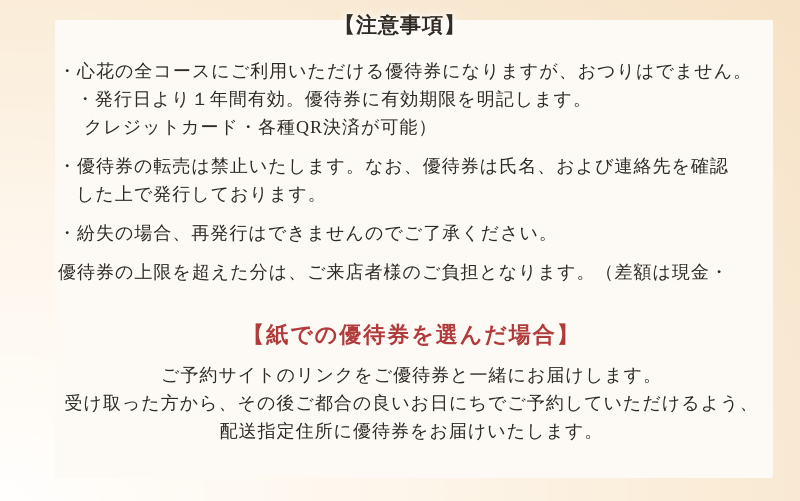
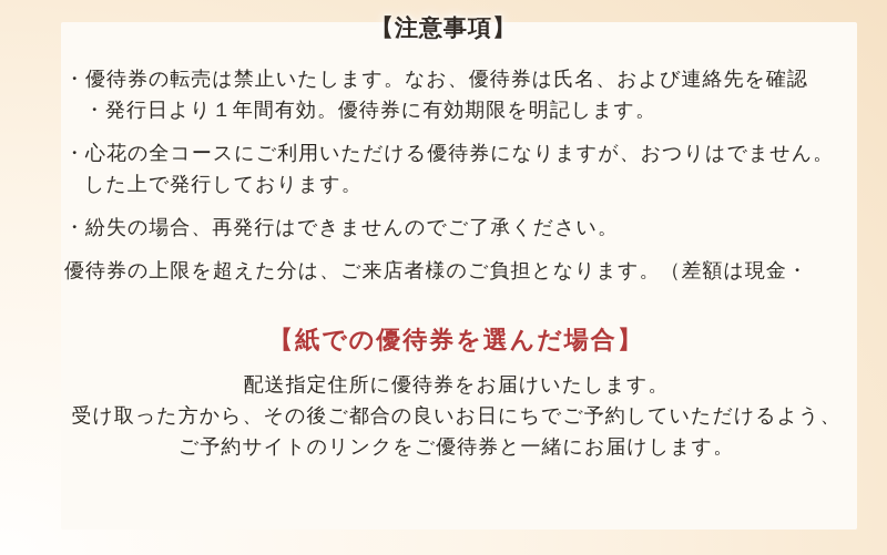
  【注意事項】
- ・心花の全コースにご利用いただける優待券になりますが、おつりはでません。
+ ・優待券の転売は禁止いたします。なお、優待券は氏名、および連絡先を確認
  ・発行日より１年間有効。優待券に有効期限を明記します。
- クレジットカード・各種QR決済が可能）
- ・優待券の転売は禁止いたします。なお、優待券は氏名、および連絡先を確認
+ ・心花の全コースにご利用いただける優待券になりますが、おつりはでません。
  した上で発行しております。
  ・紛失の場合、再発行はできませんのでご了承ください。
  優待券の上限を超えた分は、ご来店者様のご負担となります。（差額は現金・
  【紙での優待券を選んだ場合】
- ご予約サイトのリンクをご優待券と一緒にお届けします。
+ 配送指定住所に優待券をお届けいたします。
  受け取った方から、その後ご都合の良いお日にちでご予約していただけるよう、
- 配送指定住所に優待券をお届けいたします。
+ ご予約サイトのリンクをご優待券と一緒にお届けします。
